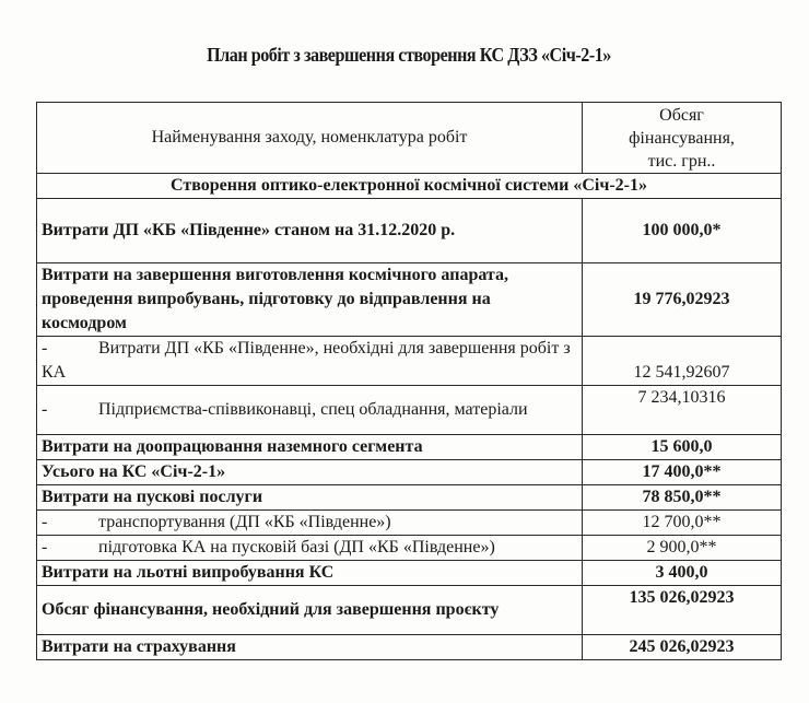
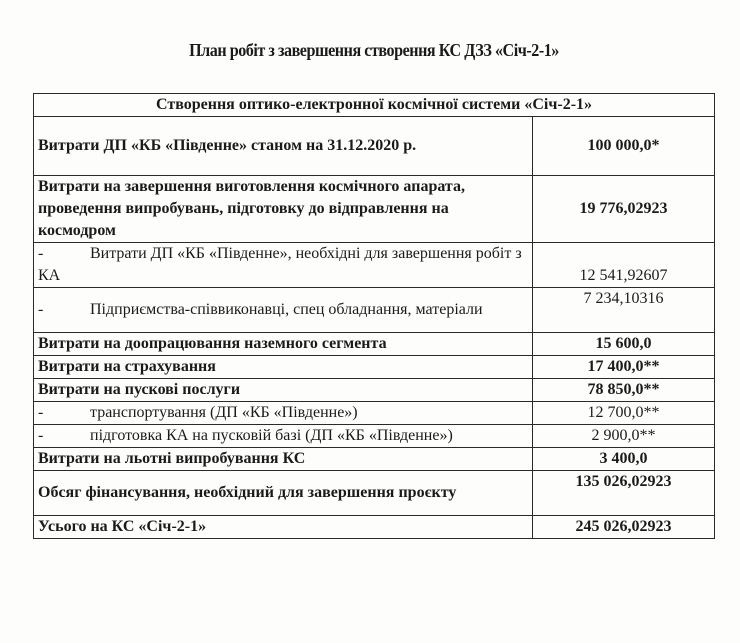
  План робіт з завершення створення КС ДЗЗ «Січ-2-1»
- Найменування заходу, номенклатура робіт	Обсяг фінансування, тис. грн..
  Створення оптико-електронної космічної системи «Січ-2-1»
  Витрати ДП «КБ «Південне» станом на 31.12.2020 р.	100 000,0*
  Витрати на завершення виготовлення космічного апарата, проведення випробувань, підготовку до відправлення на космодром	19 776,02923
  - Витрати ДП «КБ «Південне», необхідні для завершення робіт з КА	12 541,92607
  - Підприємства-співвиконавці, спец обладнання, матеріали	7 234,10316
  Витрати на доопрацювання наземного сегмента	15 600,0
- Усього на КС «Січ-2-1»	17 400,0**
+ Витрати на страхування	17 400,0**
  Витрати на пускові послуги	78 850,0**
  - транспортування (ДП «КБ «Південне»)	12 700,0**
  - підготовка КА на пусковій базі (ДП «КБ «Південне»)	2 900,0**
  Витрати на льотні випробування КС	3 400,0
  Обсяг фінансування, необхідний для завершення проєкту	135 026,02923
- Витрати на страхування	245 026,02923
+ Усього на КС «Січ-2-1»	245 026,02923
